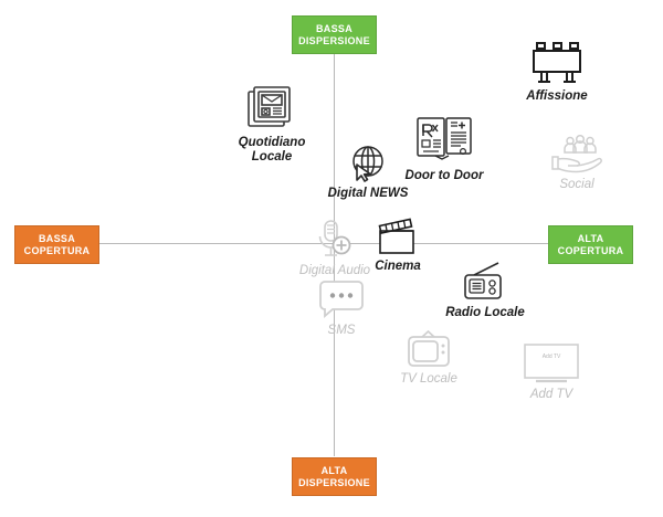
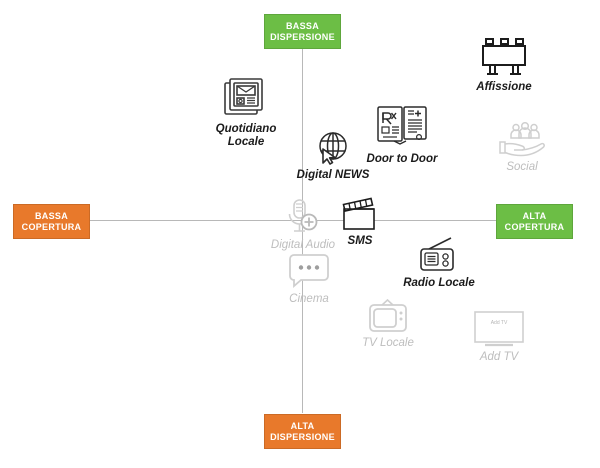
  BASSA
  DISPERSIONE
  ALTA
  DISPERSIONE
  BASSA
  COPERTURA
  ALTA
  COPERTURA
  Quotidiano
  Locale
  Digital NEWS
  Door to Door
  Affissione
  Social
  Digital Audio
- Cinema
+ SMS
  Radio Locale
- SMS
+ Cinema
  TV Locale
  Add TV
